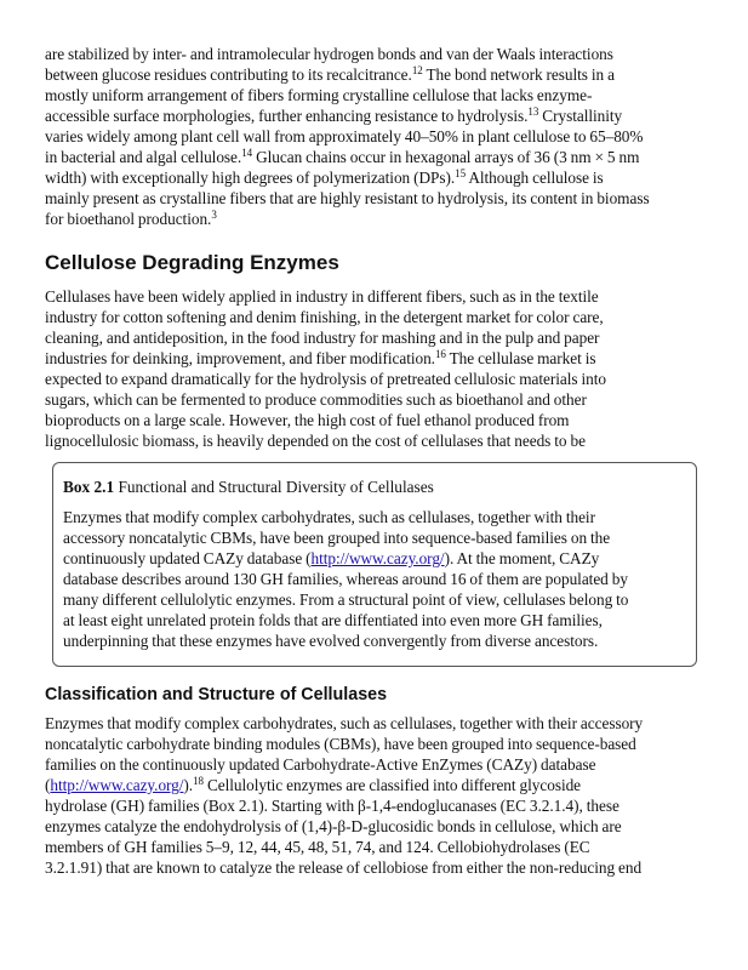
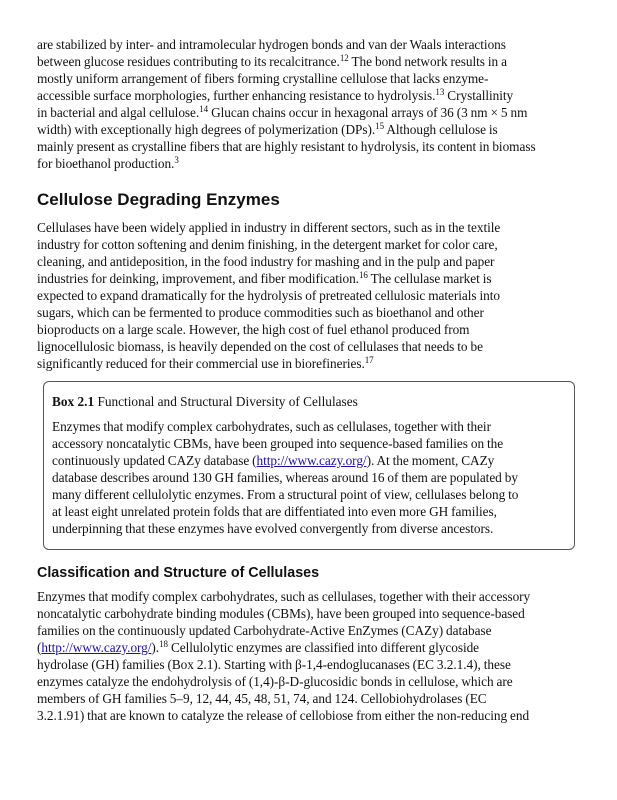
  are stabilized by inter- and intramolecular hydrogen bonds and van der Waals interactions
  between glucose residues contributing to its recalcitrance.12 The bond network results in a
  mostly uniform arrangement of fibers forming crystalline cellulose that lacks enzyme-
  accessible surface morphologies, further enhancing resistance to hydrolysis.13 Crystallinity
- varies widely among plant cell wall from approximately 40–50% in plant cellulose to 65–80%
  in bacterial and algal cellulose.14 Glucan chains occur in hexagonal arrays of 36 (3 nm × 5 nm
  width) with exceptionally high degrees of polymerization (DPs).15 Although cellulose is
  mainly present as crystalline fibers that are highly resistant to hydrolysis, its content in biomass
  for bioethanol production.3
  Cellulose Degrading Enzymes
- Cellulases have been widely applied in industry in different fibers, such as in the textile
+ Cellulases have been widely applied in industry in different sectors, such as in the textile
  industry for cotton softening and denim finishing, in the detergent market for color care,
  cleaning, and antideposition, in the food industry for mashing and in the pulp and paper
  industries for deinking, improvement, and fiber modification.16 The cellulase market is
  expected to expand dramatically for the hydrolysis of pretreated cellulosic materials into
  sugars, which can be fermented to produce commodities such as bioethanol and other
  bioproducts on a large scale. However, the high cost of fuel ethanol produced from
  lignocellulosic biomass, is heavily depended on the cost of cellulases that needs to be
+ significantly reduced for their commercial use in biorefineries.17
  Box 2.1 Functional and Structural Diversity of Cellulases
  Enzymes that modify complex carbohydrates, such as cellulases, together with their
  accessory noncatalytic CBMs, have been grouped into sequence-based families on the
  continuously updated CAZy database (http://www.cazy.org/). At the moment, CAZy
  database describes around 130 GH families, whereas around 16 of them are populated by
  many different cellulolytic enzymes. From a structural point of view, cellulases belong to
  at least eight unrelated protein folds that are diffentiated into even more GH families,
  underpinning that these enzymes have evolved convergently from diverse ancestors.
  Classification and Structure of Cellulases
  Enzymes that modify complex carbohydrates, such as cellulases, together with their accessory
  noncatalytic carbohydrate binding modules (CBMs), have been grouped into sequence-based
  families on the continuously updated Carbohydrate-Active EnZymes (CAZy) database
  (http://www.cazy.org/).18 Cellulolytic enzymes are classified into different glycoside
  hydrolase (GH) families (Box 2.1). Starting with β-1,4-endoglucanases (EC 3.2.1.4), these
  enzymes catalyze the endohydrolysis of (1,4)-β-D-glucosidic bonds in cellulose, which are
  members of GH families 5–9, 12, 44, 45, 48, 51, 74, and 124. Cellobiohydrolases (EC
  3.2.1.91) that are known to catalyze the release of cellobiose from either the non-reducing end
